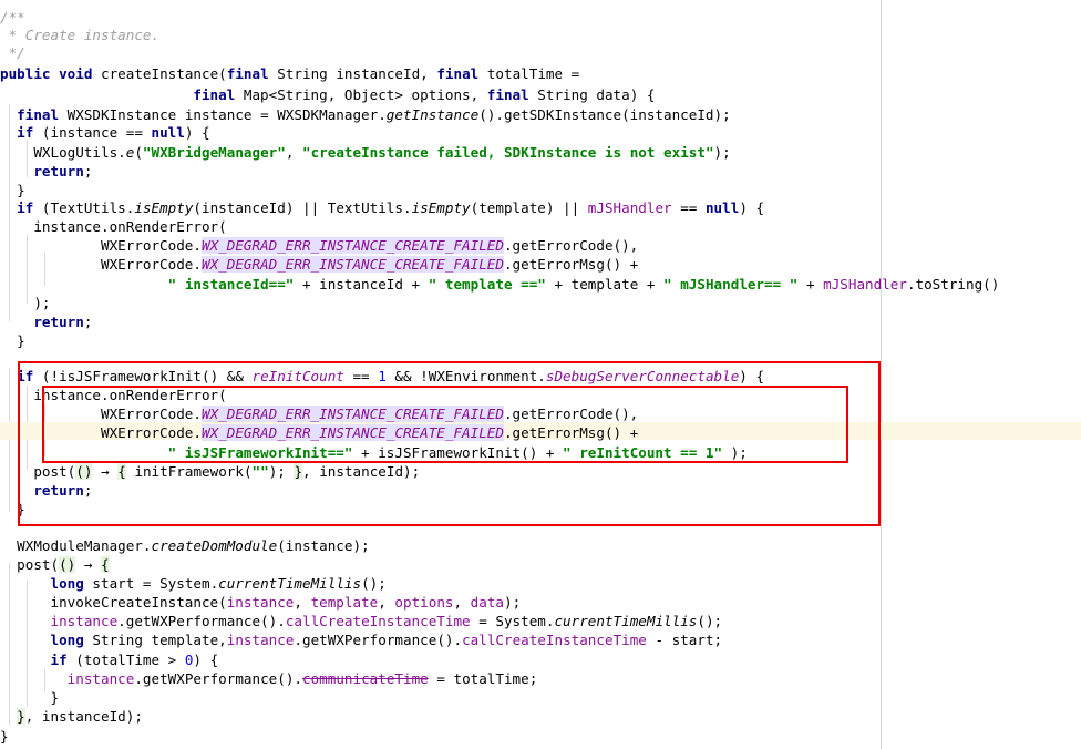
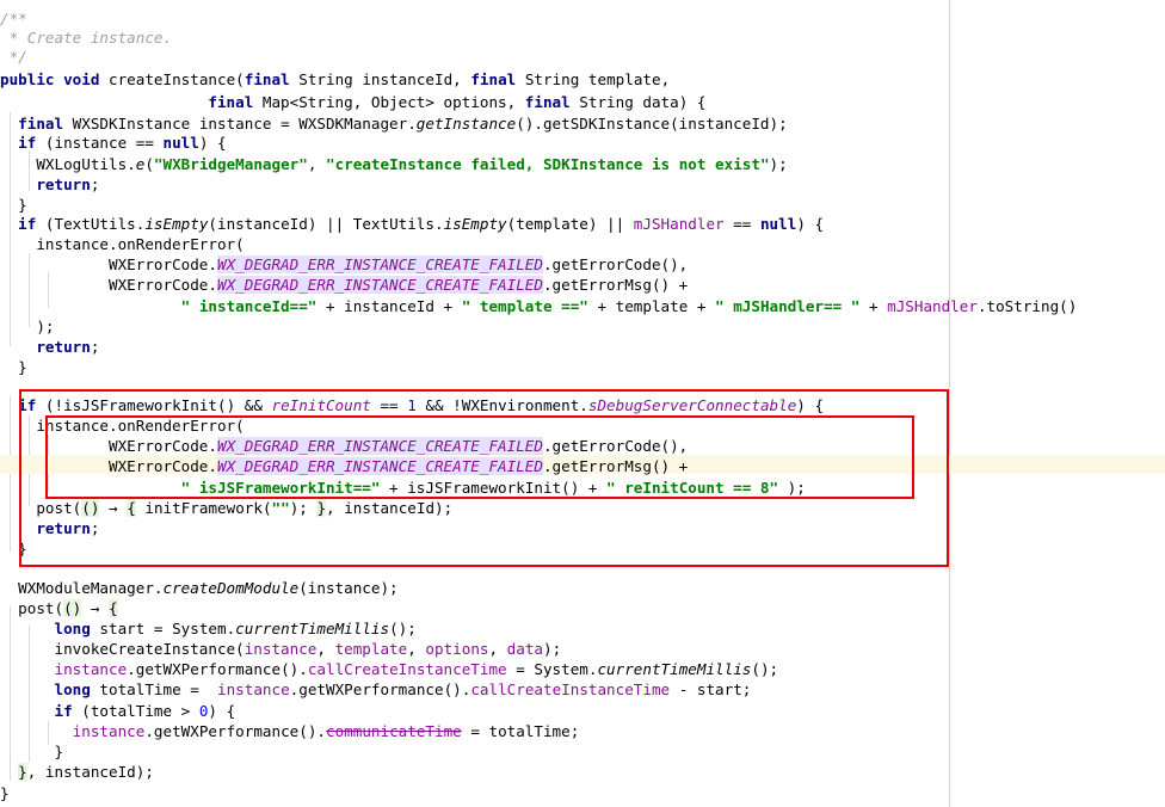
  /**
  * Create instance.
  */
- public void createInstance(final String instanceId, final totalTime =
+ public void createInstance(final String instanceId, final String template,
  final Map<String, Object> options, final String data) {
  final WXSDKInstance instance = WXSDKManager.getInstance().getSDKInstance(instanceId);
  if (instance == null) {
  WXLogUtils.e("WXBridgeManager", "createInstance failed, SDKInstance is not exist");
  return;
  }
  if (TextUtils.isEmpty(instanceId) || TextUtils.isEmpty(template) || mJSHandler == null) {
  instance.onRenderError(
  WXErrorCode.WX_DEGRAD_ERR_INSTANCE_CREATE_FAILED.getErrorCode(),
  WXErrorCode.WX_DEGRAD_ERR_INSTANCE_CREATE_FAILED.getErrorMsg() +
  " instanceId==" + instanceId + " template ==" + template + " mJSHandler== " + mJSHandler.toString()
  );
  return;
  }
  if (!isJSFrameworkInit() && reInitCount == 1 && !WXEnvironment.sDebugServerConnectable) {
  instance.onRenderError(
  WXErrorCode.WX_DEGRAD_ERR_INSTANCE_CREATE_FAILED.getErrorCode(),
  WXErrorCode.WX_DEGRAD_ERR_INSTANCE_CREATE_FAILED.getErrorMsg() +
- " isJSFrameworkInit==" + isJSFrameworkInit() + " reInitCount == 1" );
+ " isJSFrameworkInit==" + isJSFrameworkInit() + " reInitCount == 8" );
  post(() → { initFramework(""); }, instanceId);
  return;
  }
  WXModuleManager.createDomModule(instance);
  post(() → {
  long start = System.currentTimeMillis();
  invokeCreateInstance(instance, template, options, data);
  instance.getWXPerformance().callCreateInstanceTime = System.currentTimeMillis();
- long String template,instance.getWXPerformance().callCreateInstanceTime - start;
+ long totalTime = instance.getWXPerformance().callCreateInstanceTime - start;
  if (totalTime > 0) {
  instance.getWXPerformance().communicateTime = totalTime;
  }
  }, instanceId);
  }
